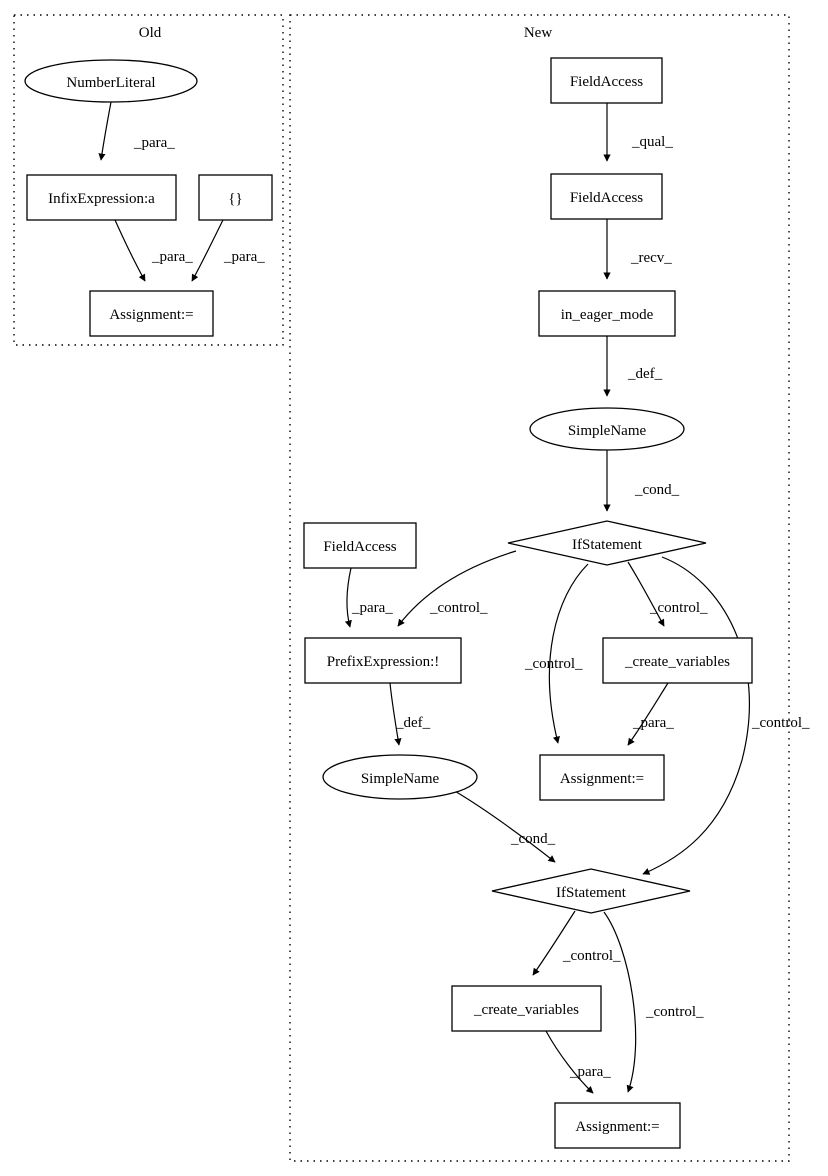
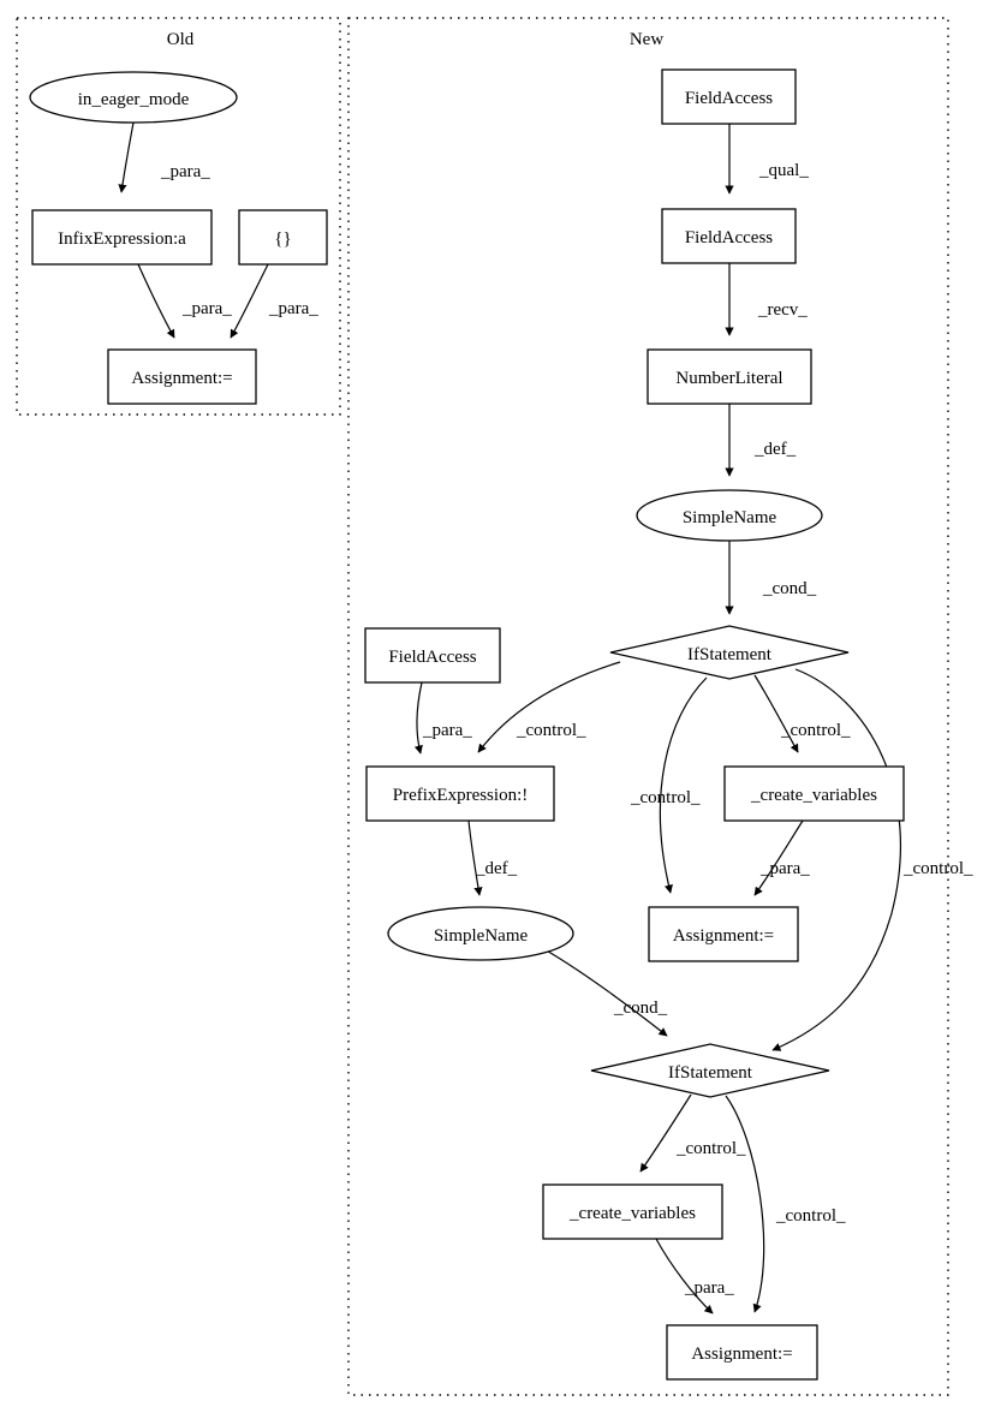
  Old
  New
  _para_
  _para_
  _para_
  _qual_
  _recv_
  _def_
  _cond_
  _para_
  _control_
  _control_
  _control_
  _para_
  _control_
  _def_
  _cond_
  _control_
  _control_
  _para_
- NumberLiteral
+ in_eager_mode
  InfixExpression:a
  {}
  Assignment:=
  FieldAccess
  FieldAccess
- in_eager_mode
+ NumberLiteral
  SimpleName
  IfStatement
  FieldAccess
  PrefixExpression:!
  _create_variables
  Assignment:=
  SimpleName
  IfStatement
  _create_variables
  Assignment:=
